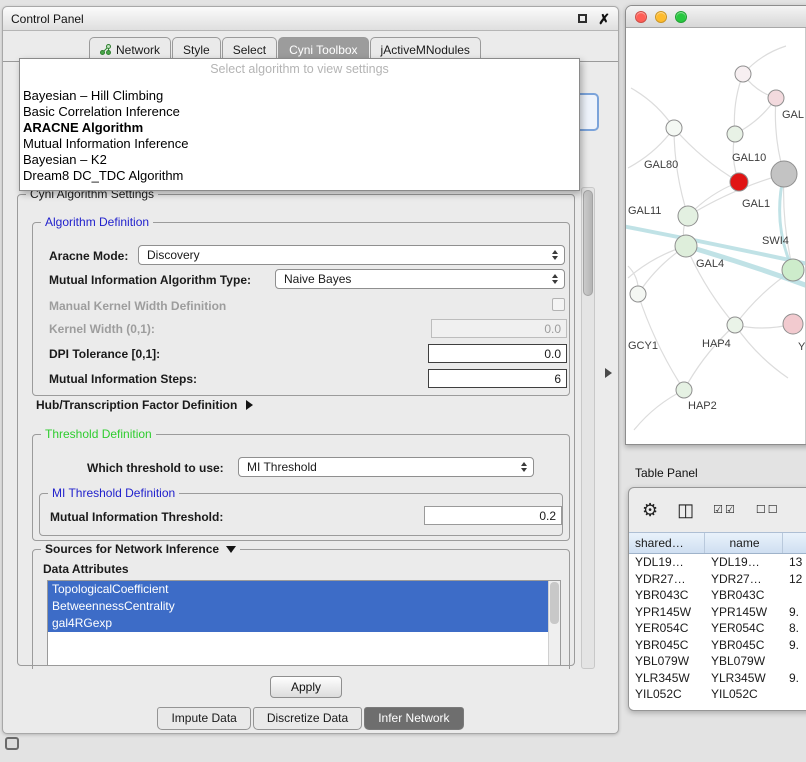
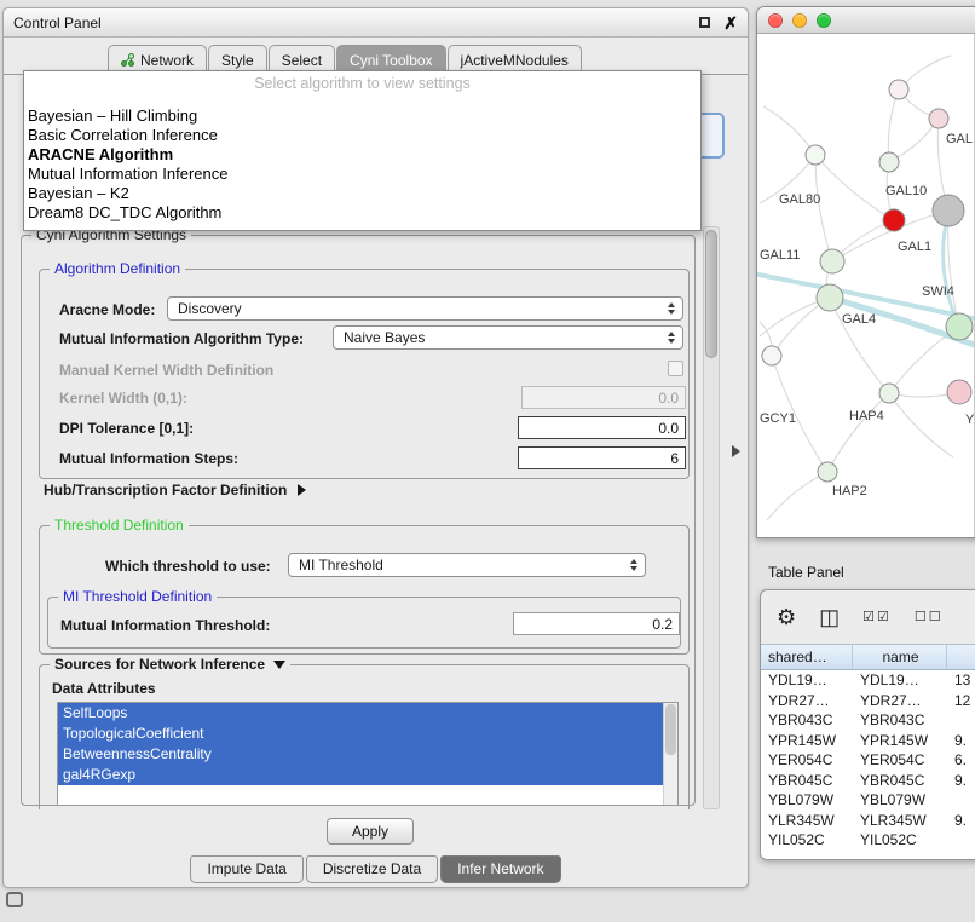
  Control Panel
  ✗
  Network
  Style
  Select
  Cyni Toolbox
  jActiveMNodules
  Cyni Algorithm Settings
  Algorithm Definition
  Aracne Mode:
  Discovery
  Mutual Information Algorithm Type:
  Naive Bayes
  Manual Kernel Width Definition
  Kernel Width (0,1):
  0.0
  DPI Tolerance [0,1]:
  0.0
  Mutual Information Steps:
  6
  Hub/Transcription Factor Definition
  Threshold Definition
  Which threshold to use:
  MI Threshold
  MI Threshold Definition
  Mutual Information Threshold:
  0.2
  Sources for Network Inference
  Data Attributes
+ SelfLoops
  TopologicalCoefficient
  BetweennessCentrality
  gal4RGexp
  Apply
  Impute Data Discretize Data Infer Network
  Select algorithm to view settings
  Bayesian – Hill Climbing
  Basic Correlation Inference
  ARACNE Algorithm
  Mutual Information Inference
  Bayesian – K2
  Dream8 DC_TDC Algorithm
  GAL80
  GAL10
  GAL11
  GAL1
  SWI4
  GAL4
  GCY1
  HAP4
  HAP2
  GAL
  Y
  Table Panel
  ⚙
  ◫
  ☑☑
  ☐☐
  shared…
  name
  YDL19…
  YDL19…
  13
  YDR27…
  YDR27…
  12
  YBR043C
  YBR043C
  YPR145W
  YPR145W
  9.
  YER054C
  YER054C
- 8.
+ 6.
  YBR045C
  YBR045C
  9.
  YBL079W
  YBL079W
  YLR345W
  YLR345W
  9.
  YIL052C
  YIL052C
